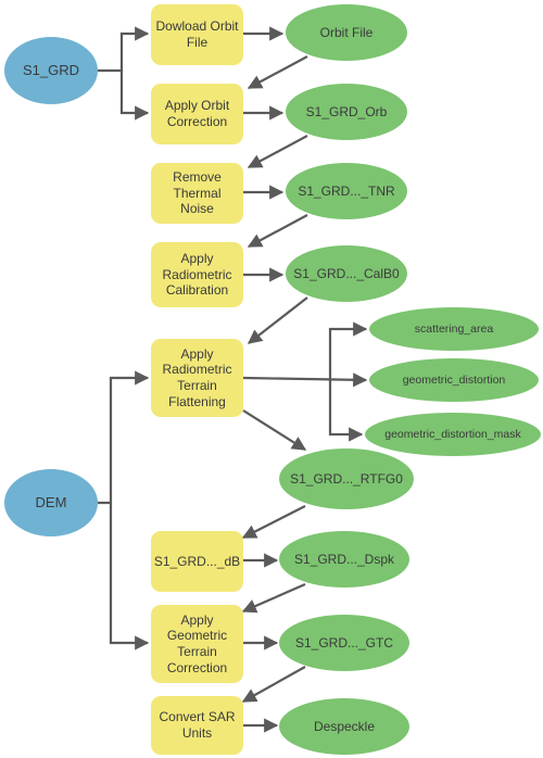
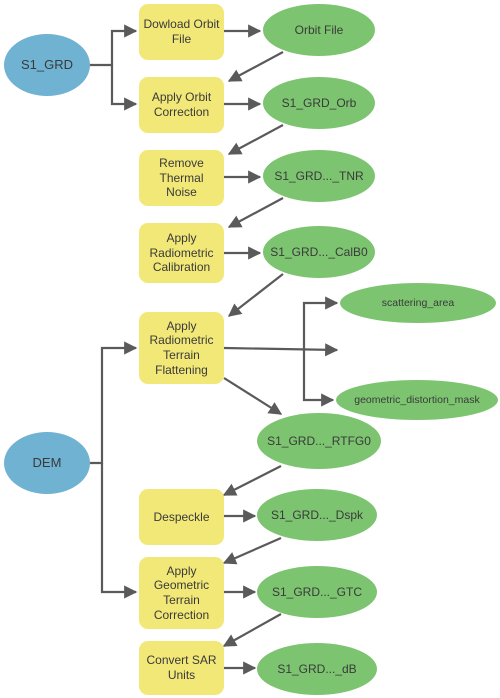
  S1_GRD
  DEM
  Dowload Orbit
  File
  Apply Orbit
  Correction
  Remove
  Thermal Noise
  Apply
  Radiometric
  Calibration
  Apply
  Radiometric
  Terrain
  Flattening
- S1_GRD..._dB
+ Despeckle
  Apply
  Geometric
  Terrain
  Correction
  Convert SAR
  Units
  Orbit File
  S1_GRD_Orb
  S1_GRD..._TNR
  S1_GRD..._CalB0
  S1_GRD..._RTFG0
  S1_GRD..._Dspk
  S1_GRD..._GTC
- Despeckle
+ S1_GRD..._dB
  scattering_area
- geometric_distortion
  geometric_distortion_mask
